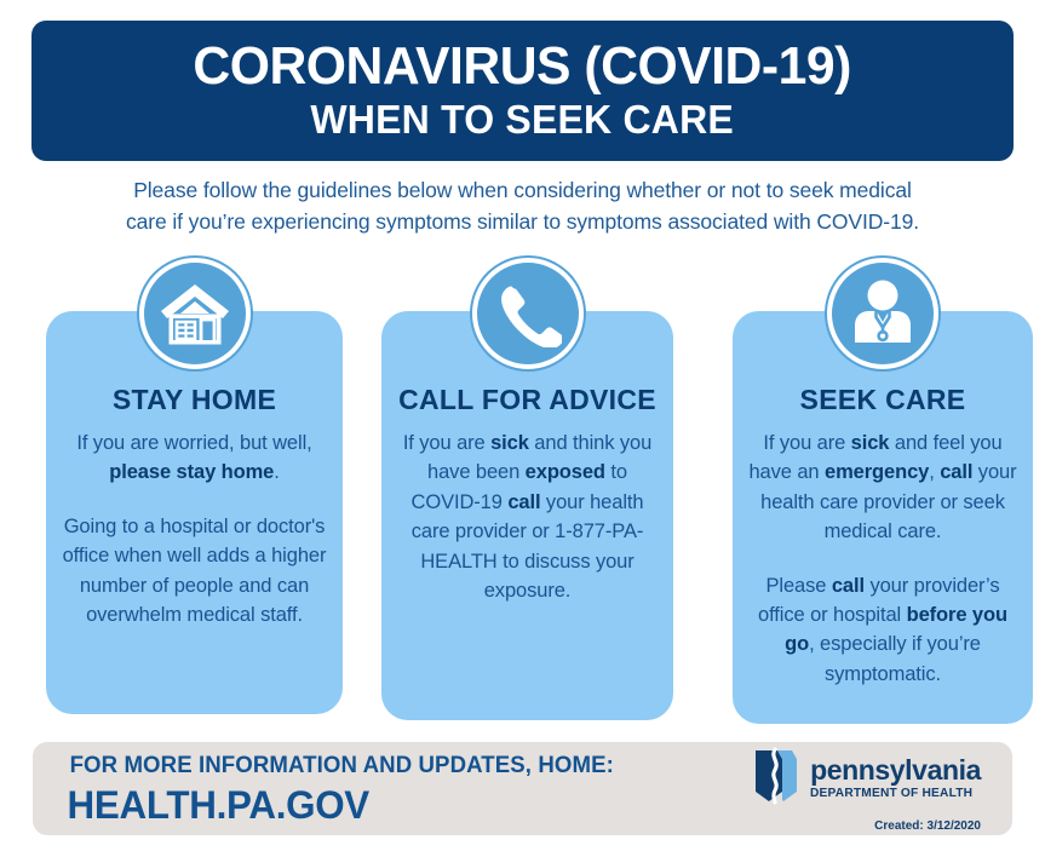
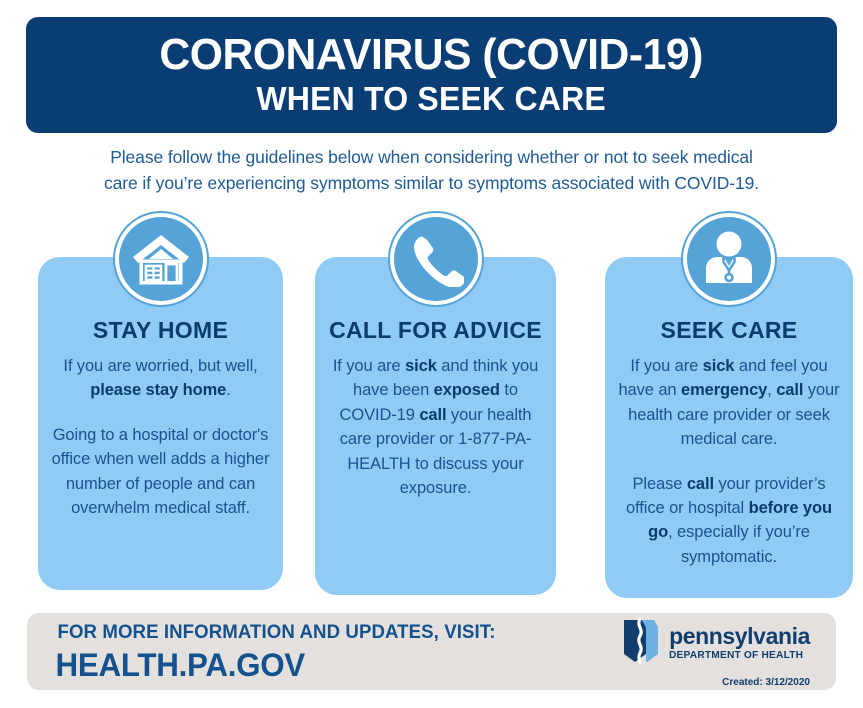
  CORONAVIRUS (COVID-19)
  WHEN TO SEEK CARE
  Please follow the guidelines below when considering whether or not to seek medical
  care if you’re experiencing symptoms similar to symptoms associated with COVID-19.
  STAY HOME
  If you are worried, but well, please stay home.
  Going to a hospital or doctor's office when well adds a higher number of people and can overwhelm medical staff.
  CALL FOR ADVICE
  If you are sick and think you have been exposed to COVID-19 call your health care provider or 1-877-PA-HEALTH to discuss your exposure.
  SEEK CARE
  If you are sick and feel you have an emergency, call your health care provider or seek medical care.
  Please call your provider’s office or hospital before you go, especially if you’re symptomatic.
- FOR MORE INFORMATION AND UPDATES, HOME:
+ FOR MORE INFORMATION AND UPDATES, VISIT:
  HEALTH.PA.GOV
  pennsylvania
  DEPARTMENT OF HEALTH
  Created: 3/12/2020
